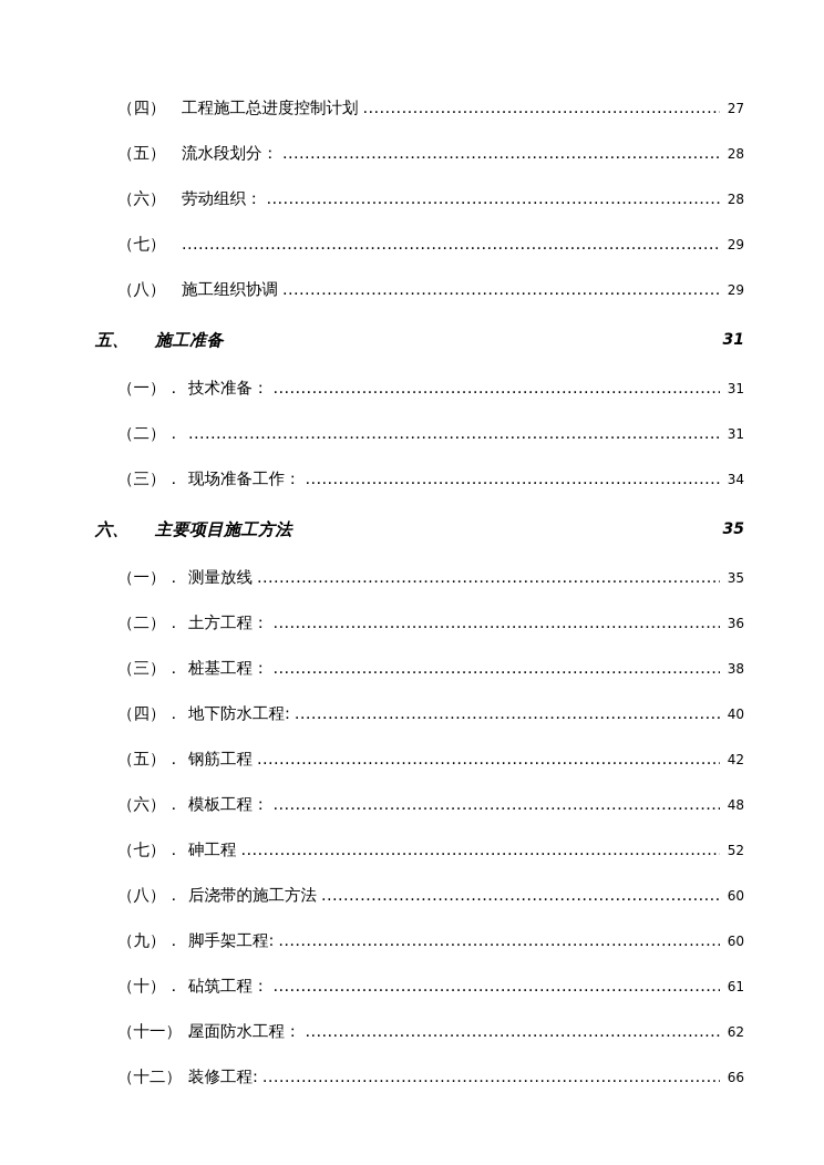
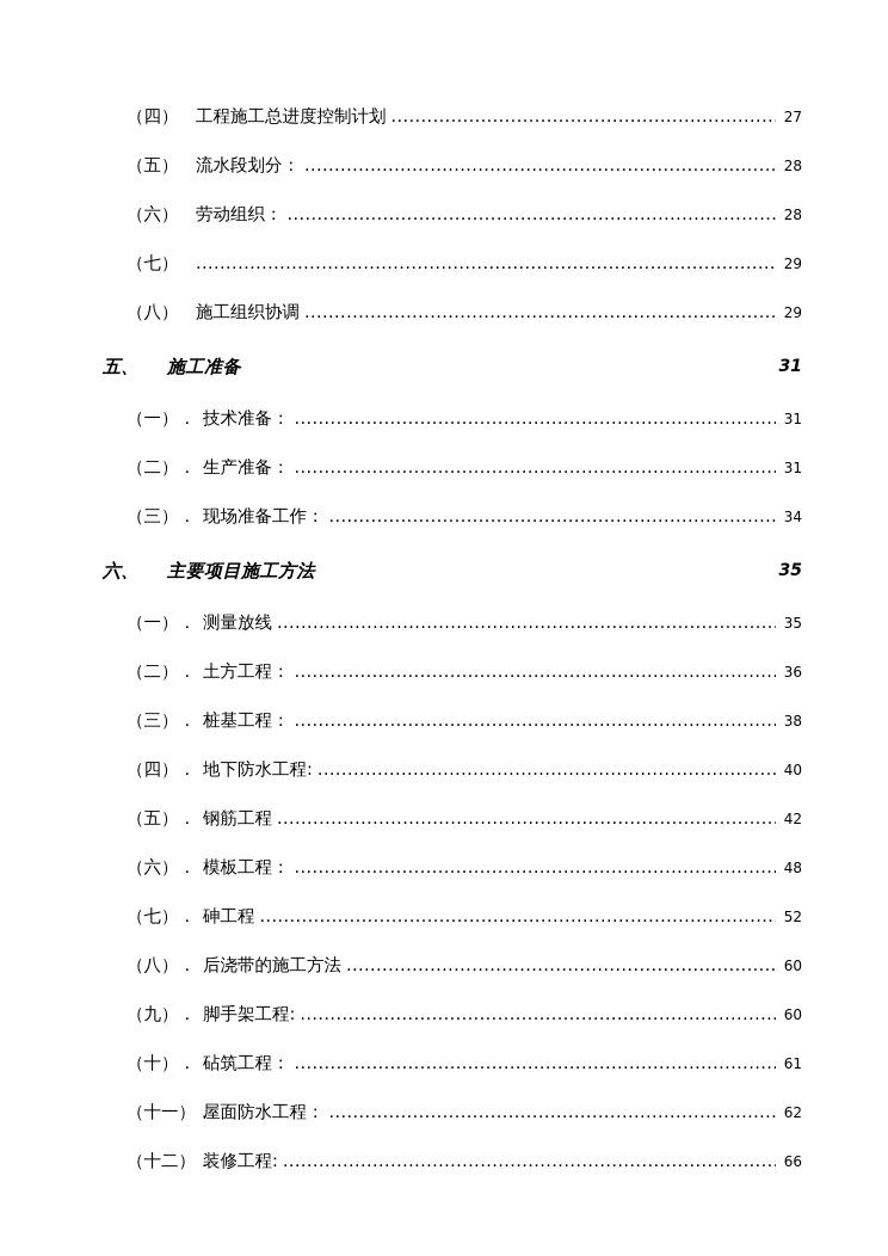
  （四）
  工程施工总进度控制计划
  27
  （五）
  流水段划分：
  28
  （六）
  劳动组织：
  28
  （七）
  29
  （八）
  施工组织协调
  29
  五、
  施工准备
  31
  （一）．
  技术准备：
  31
  （二）．
+ 生产准备：
  31
  （三）．
  现场准备工作：
  34
  六、
  主要项目施工方法
  35
  （一）．
  测量放线
  35
  （二）．
  土方工程：
  36
  （三）．
  桩基工程：
  38
  （四）．
  地下防水工程:
  40
  （五）．
  钢筋工程
  42
  （六）．
  模板工程：
  48
  （七）．
  砷工程
  52
  （八）．
  后浇带的施工方法
  60
  （九）．
  脚手架工程:
  60
  （十）．
  砧筑工程：
  61
  （十一）．
  屋面防水工程：
  62
  （十二）．
  装修工程:
  66
